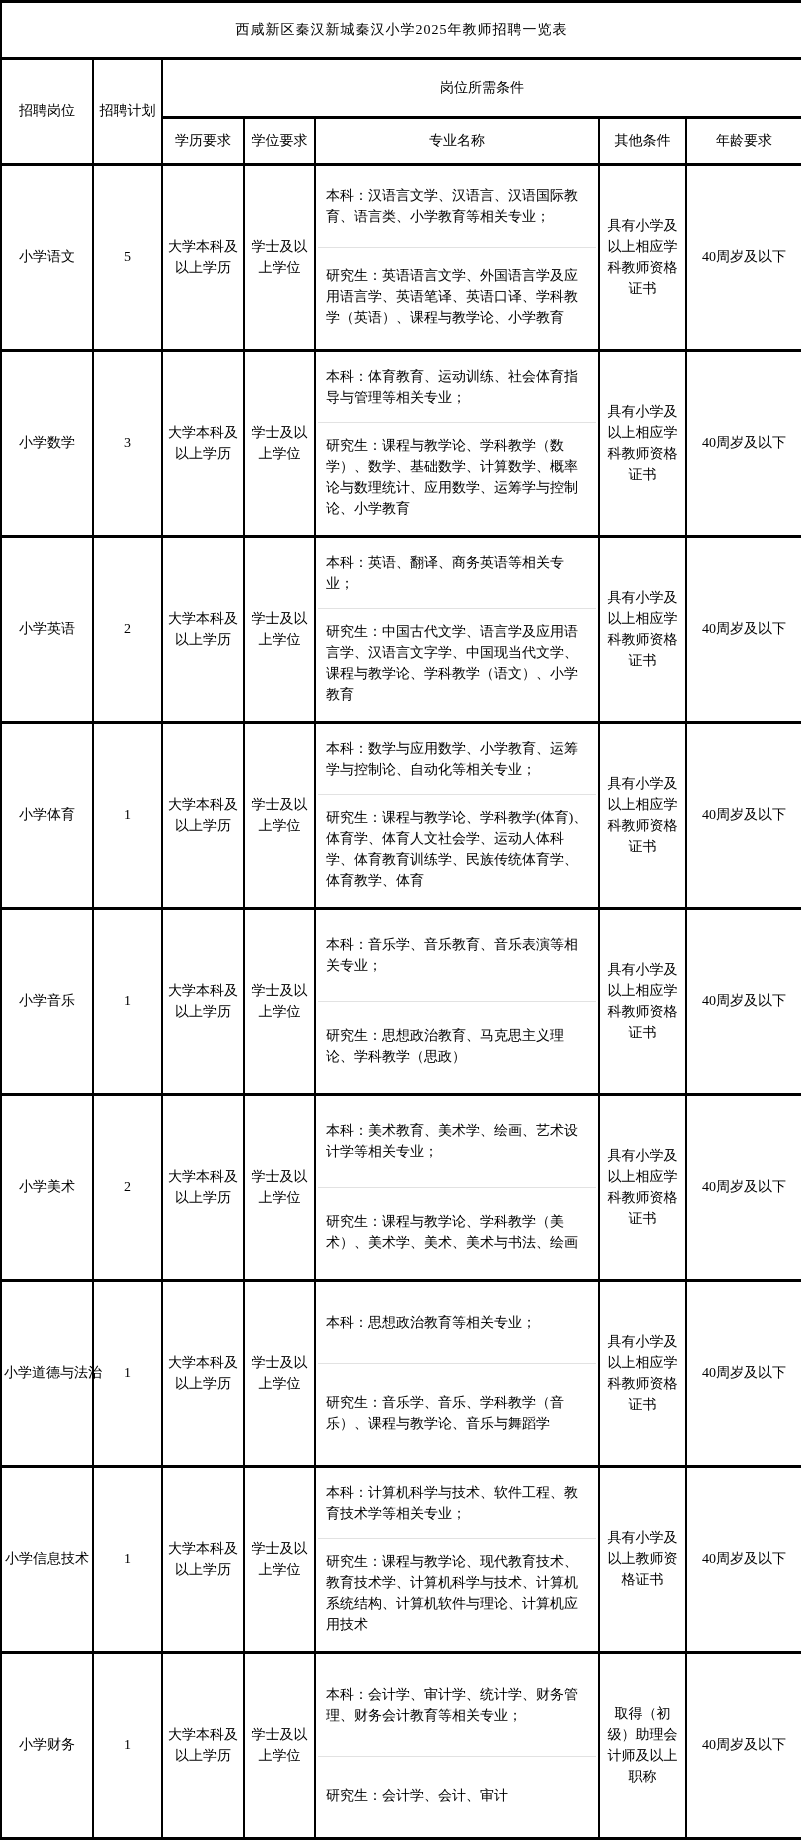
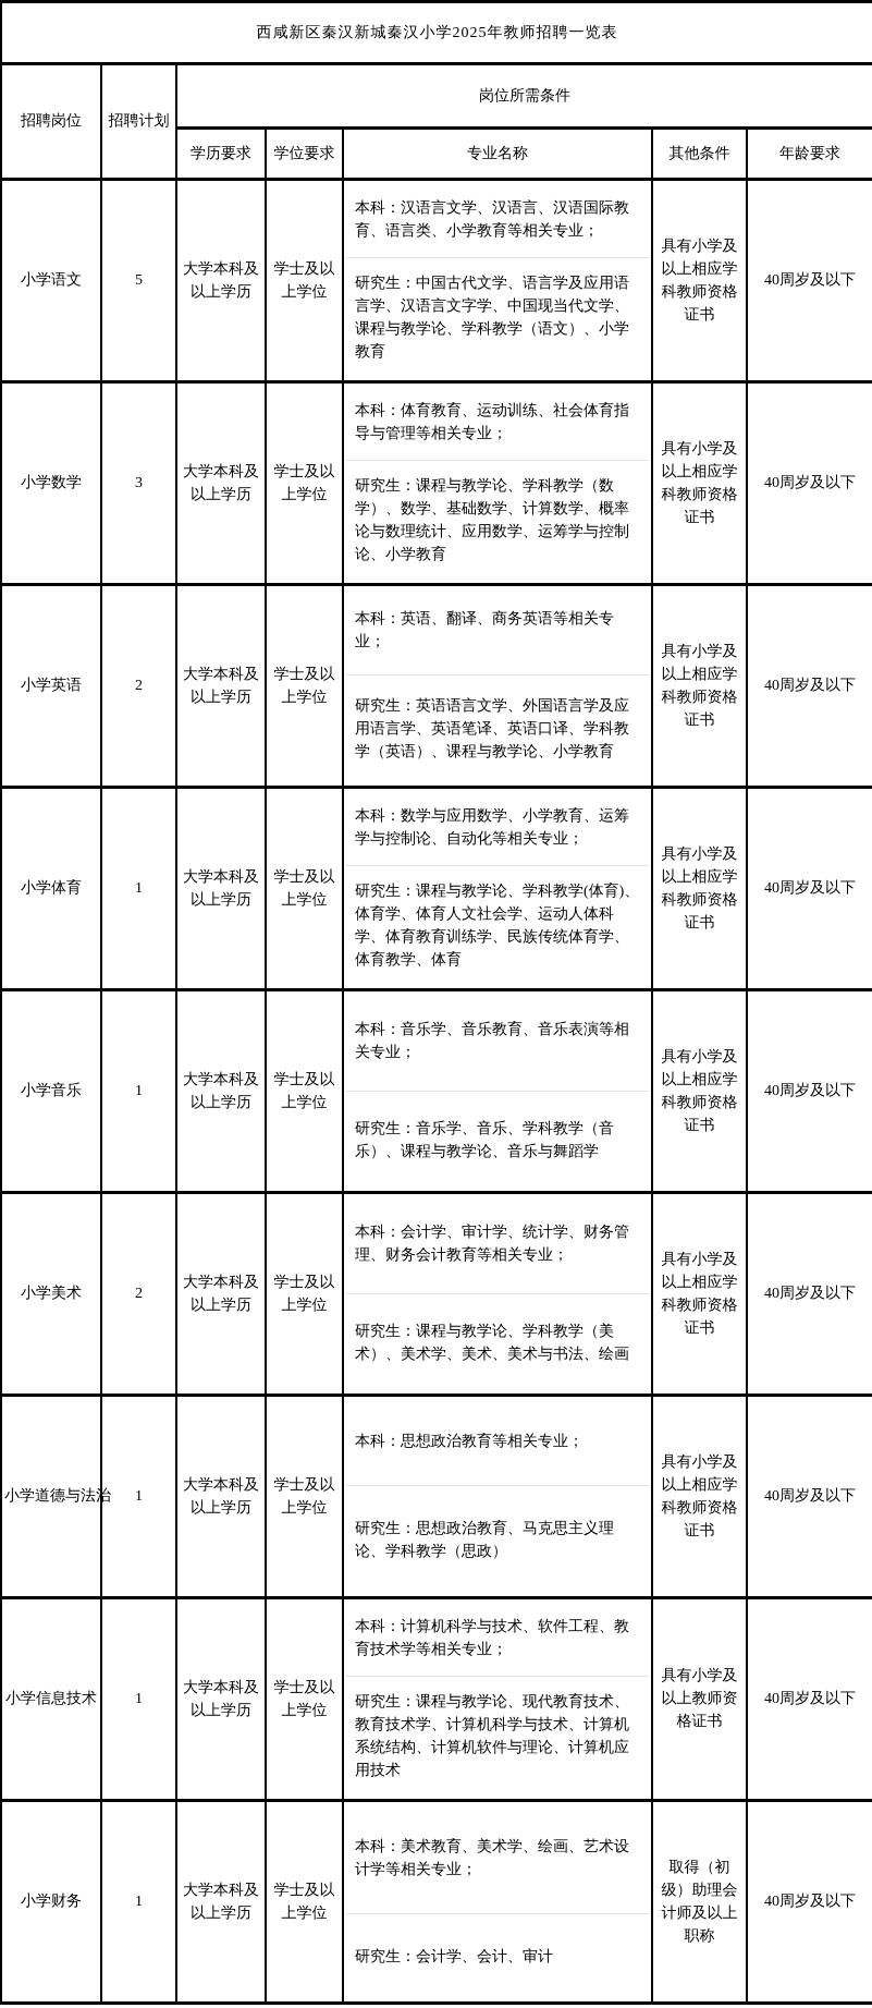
  西咸新区秦汉新城秦汉小学2025年教师招聘一览表
  招聘岗位	招聘计划	岗位所需条件
  学历要求	学位要求	专业名称	其他条件	年龄要求
- 小学语文	5	大学本科及以上学历	学士及以上学位	本科：汉语言文学、汉语言、汉语国际教育、语言类、小学教育等相关专业； 研究生：英语语言文学、外国语言学及应用语言学、英语笔译、英语口译、学科教学（英语）、课程与教学论、小学教育	具有小学及以上相应学科教师资格证书	40周岁及以下
+ 小学语文	5	大学本科及以上学历	学士及以上学位	本科：汉语言文学、汉语言、汉语国际教育、语言类、小学教育等相关专业； 研究生：中国古代文学、语言学及应用语言学、汉语言文字学、中国现当代文学、课程与教学论、学科教学（语文）、小学教育	具有小学及以上相应学科教师资格证书	40周岁及以下
  小学数学	3	大学本科及以上学历	学士及以上学位	本科：体育教育、运动训练、社会体育指导与管理等相关专业； 研究生：课程与教学论、学科教学（数学）、数学、基础数学、计算数学、概率论与数理统计、应用数学、运筹学与控制论、小学教育	具有小学及以上相应学科教师资格证书	40周岁及以下
- 小学英语	2	大学本科及以上学历	学士及以上学位	本科：英语、翻译、商务英语等相关专业； 研究生：中国古代文学、语言学及应用语言学、汉语言文字学、中国现当代文学、课程与教学论、学科教学（语文）、小学教育	具有小学及以上相应学科教师资格证书	40周岁及以下
+ 小学英语	2	大学本科及以上学历	学士及以上学位	本科：英语、翻译、商务英语等相关专业； 研究生：英语语言文学、外国语言学及应用语言学、英语笔译、英语口译、学科教学（英语）、课程与教学论、小学教育	具有小学及以上相应学科教师资格证书	40周岁及以下
  小学体育	1	大学本科及以上学历	学士及以上学位	本科：数学与应用数学、小学教育、运筹学与控制论、自动化等相关专业； 研究生：课程与教学论、学科教学(体育)、体育学、体育人文社会学、运动人体科学、体育教育训练学、民族传统体育学、体育教学、体育	具有小学及以上相应学科教师资格证书	40周岁及以下
- 小学音乐	1	大学本科及以上学历	学士及以上学位	本科：音乐学、音乐教育、音乐表演等相关专业； 研究生：思想政治教育、马克思主义理论、学科教学（思政）	具有小学及以上相应学科教师资格证书	40周岁及以下
+ 小学音乐	1	大学本科及以上学历	学士及以上学位	本科：音乐学、音乐教育、音乐表演等相关专业； 研究生：音乐学、音乐、学科教学（音乐）、课程与教学论、音乐与舞蹈学	具有小学及以上相应学科教师资格证书	40周岁及以下
- 小学美术	2	大学本科及以上学历	学士及以上学位	本科：美术教育、美术学、绘画、艺术设计学等相关专业； 研究生：课程与教学论、学科教学（美术）、美术学、美术、美术与书法、绘画	具有小学及以上相应学科教师资格证书	40周岁及以下
+ 小学美术	2	大学本科及以上学历	学士及以上学位	本科：会计学、审计学、统计学、财务管理、财务会计教育等相关专业； 研究生：课程与教学论、学科教学（美术）、美术学、美术、美术与书法、绘画	具有小学及以上相应学科教师资格证书	40周岁及以下
- 小学道德与法治	1	大学本科及以上学历	学士及以上学位	本科：思想政治教育等相关专业； 研究生：音乐学、音乐、学科教学（音乐）、课程与教学论、音乐与舞蹈学	具有小学及以上相应学科教师资格证书	40周岁及以下
+ 小学道德与法治	1	大学本科及以上学历	学士及以上学位	本科：思想政治教育等相关专业； 研究生：思想政治教育、马克思主义理论、学科教学（思政）	具有小学及以上相应学科教师资格证书	40周岁及以下
  小学信息技术	1	大学本科及以上学历	学士及以上学位	本科：计算机科学与技术、软件工程、教育技术学等相关专业； 研究生：课程与教学论、现代教育技术、教育技术学、计算机科学与技术、计算机系统结构、计算机软件与理论、计算机应用技术	具有小学及以上教师资格证书	40周岁及以下
- 小学财务	1	大学本科及以上学历	学士及以上学位	本科：会计学、审计学、统计学、财务管理、财务会计教育等相关专业； 研究生：会计学、会计、审计	取得（初级）助理会计师及以上职称	40周岁及以下
+ 小学财务	1	大学本科及以上学历	学士及以上学位	本科：美术教育、美术学、绘画、艺术设计学等相关专业； 研究生：会计学、会计、审计	取得（初级）助理会计师及以上职称	40周岁及以下
